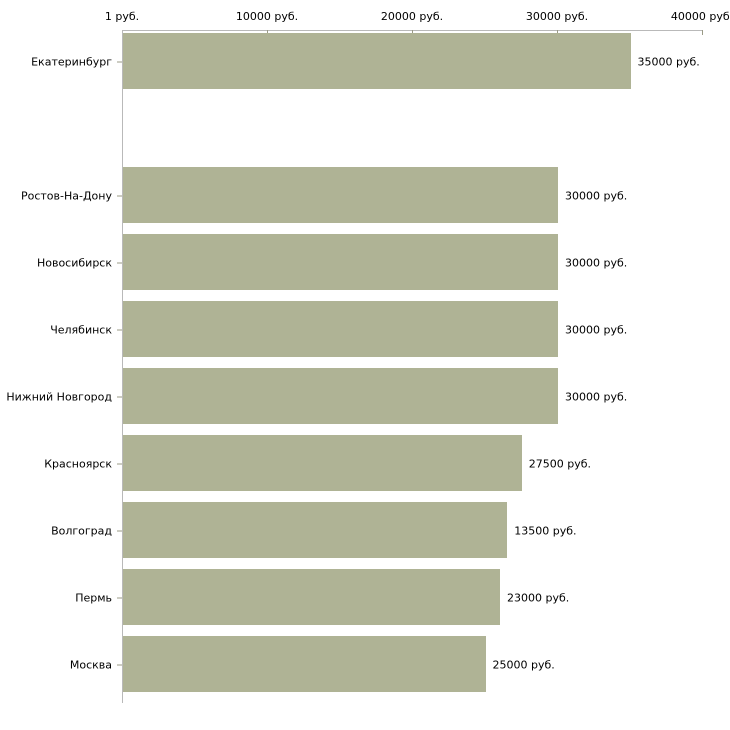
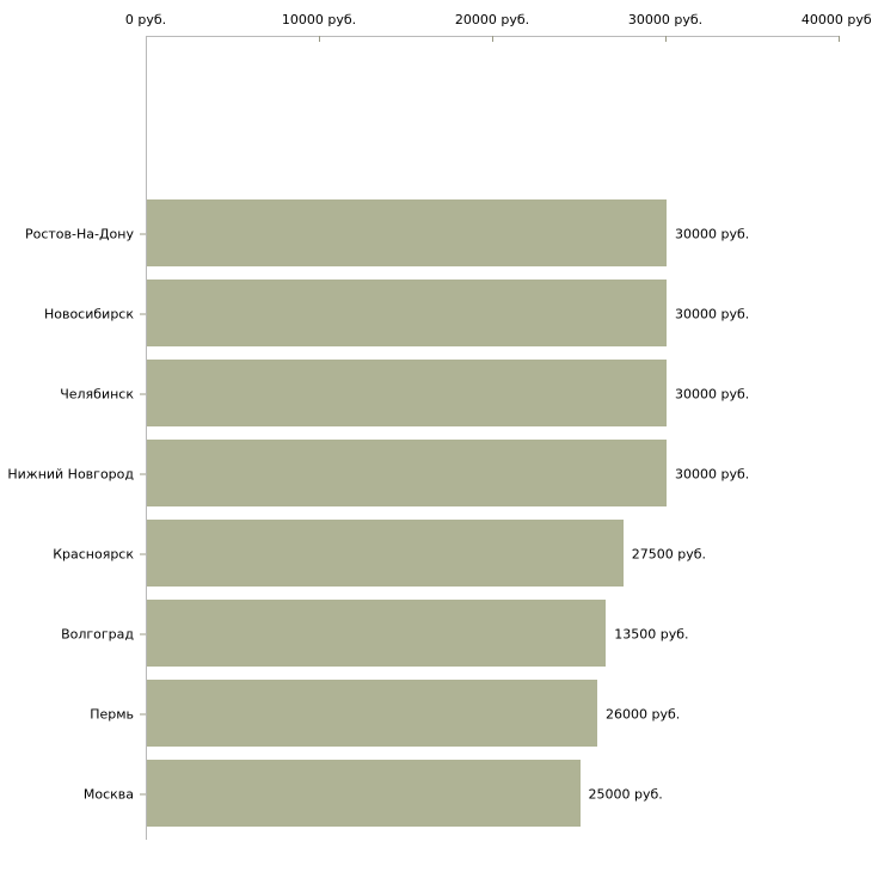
- 1 руб.
+ 0 руб.
  10000 руб.
  20000 руб.
  30000 руб.
  40000 руб
- Екатеринбург
- 35000 руб.
  Ростов-На-Дону
  30000 руб.
  Новосибирск
  30000 руб.
  Челябинск
  30000 руб.
  Нижний Новгород
  30000 руб.
  Красноярск
  27500 руб.
  Волгоград
  13500 руб.
  Пермь
- 23000 руб.
+ 26000 руб.
  Москва
  25000 руб.
